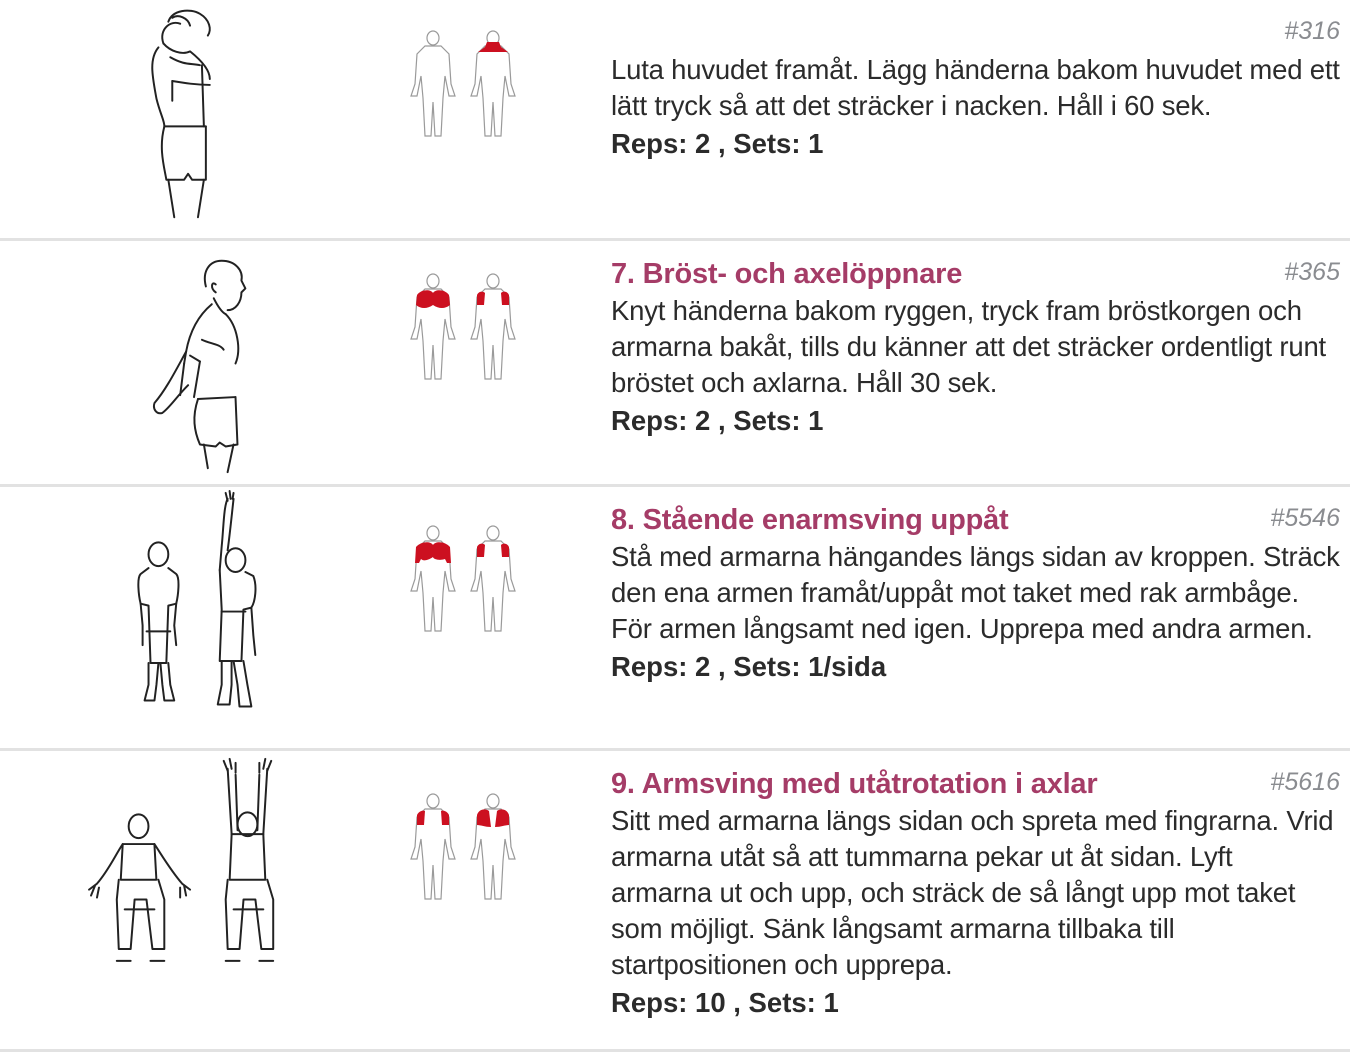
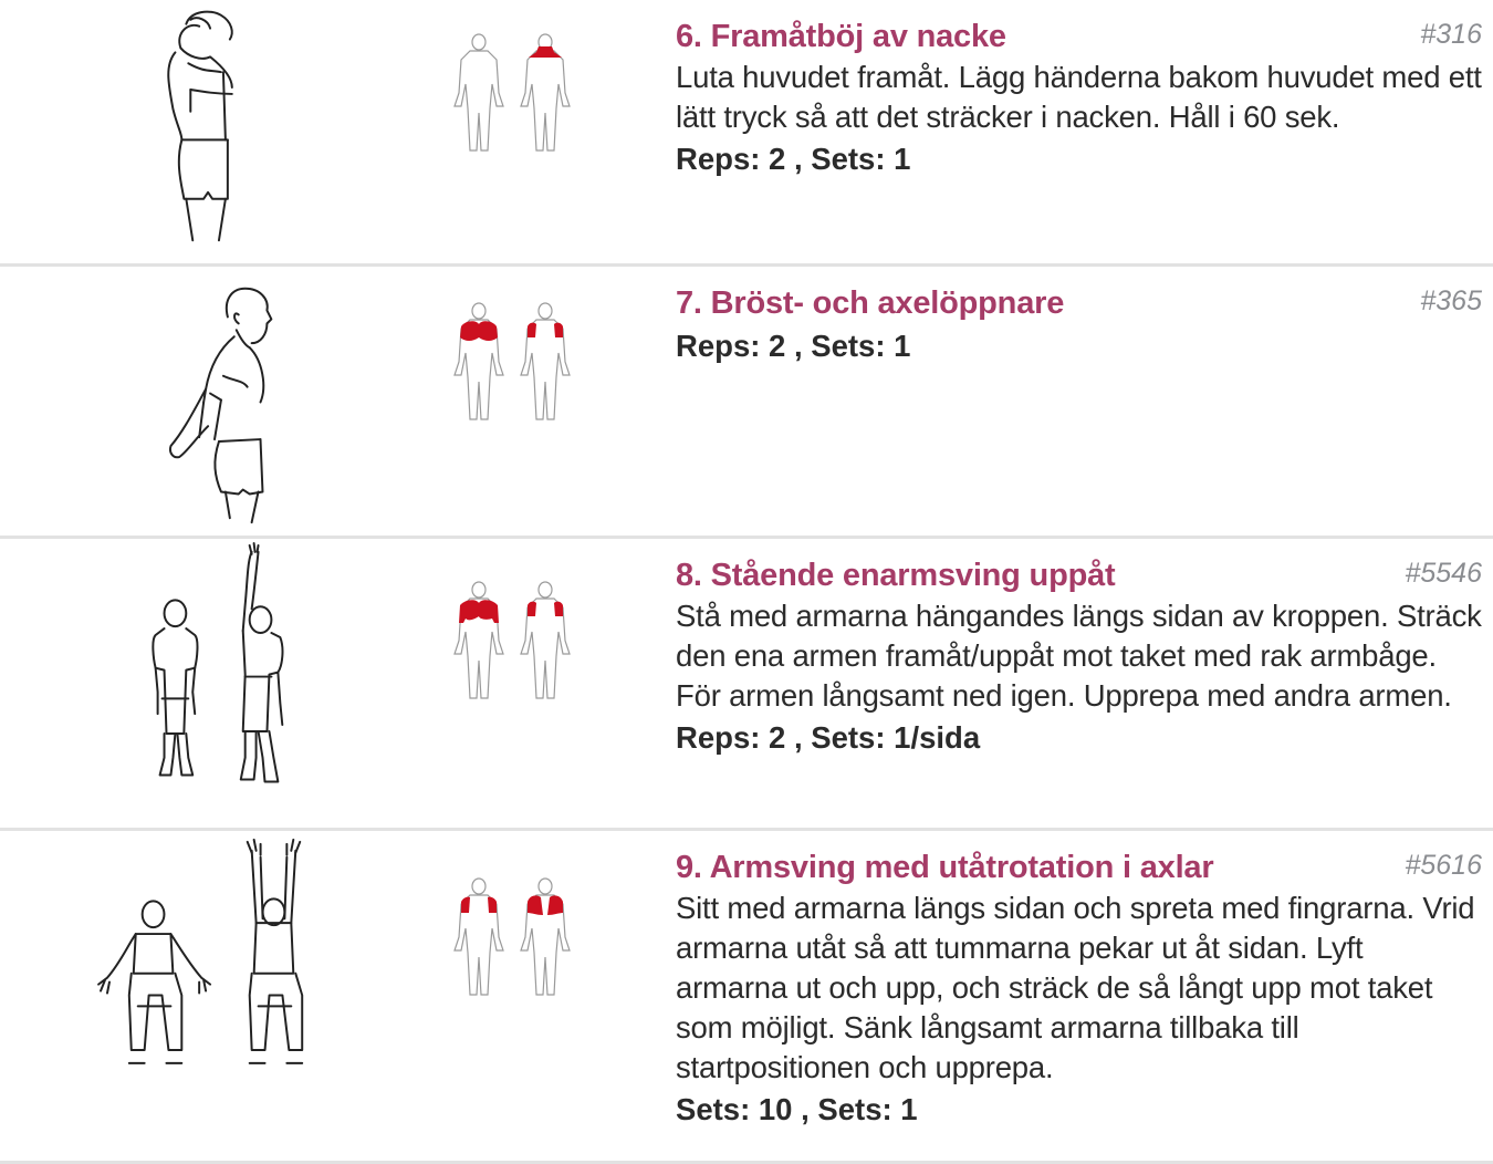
+ 6. Framåtböj av nacke
  #316
  Luta huvudet framåt. Lägg händerna bakom huvudet med ett lätt tryck så att det sträcker i nacken. Håll i 60 sek.
  Reps: 2 , Sets: 1
  7. Bröst- och axelöppnare
  #365
- Knyt händerna bakom ryggen, tryck fram bröstkorgen och armarna bakåt, tills du känner att det sträcker ordentligt runt bröstet och axlarna. Håll 30 sek.
  Reps: 2 , Sets: 1
  8. Stående enarmsving uppåt
  #5546
  Stå med armarna hängandes längs sidan av kroppen. Sträck den ena armen framåt/uppåt mot taket med rak armbåge. För armen långsamt ned igen. Upprepa med andra armen.
  Reps: 2 , Sets: 1/sida
  9. Armsving med utåtrotation i axlar
  #5616
  Sitt med armarna längs sidan och spreta med fingrarna. Vrid armarna utåt så att tummarna pekar ut åt sidan. Lyft armarna ut och upp, och sträck de så långt upp mot taket som möjligt. Sänk långsamt armarna tillbaka till startpositionen och upprepa.
- Reps: 10 , Sets: 1
+ Sets: 10 , Sets: 1
